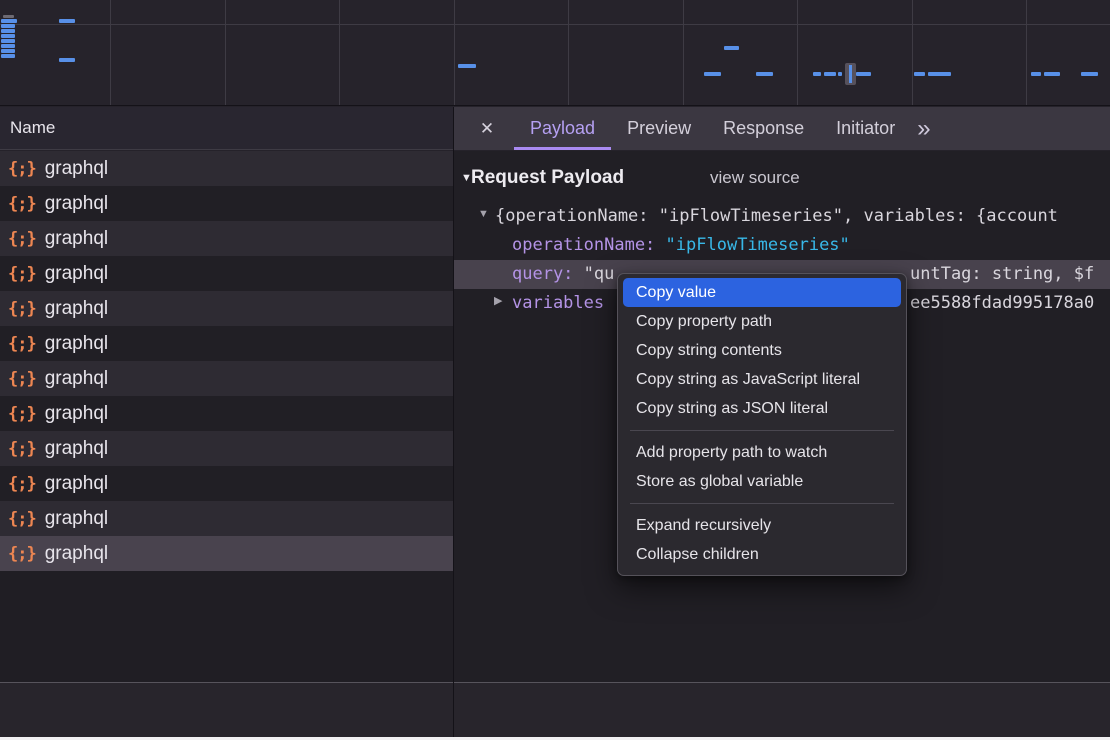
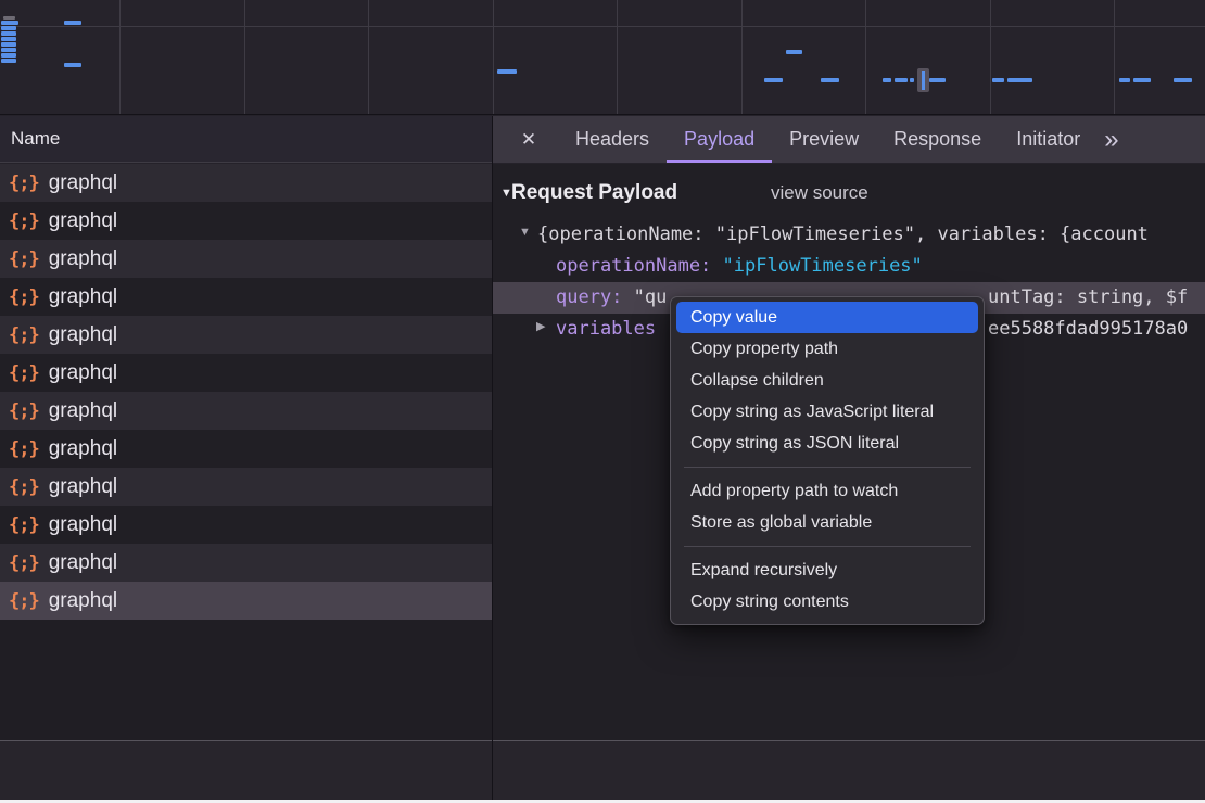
  Name
  ✕
+ Headers
  Payload
  Preview
  Response
  Initiator
  »
  {;}
  graphql
  {;}
  graphql
  {;}
  graphql
  {;}
  graphql
  {;}
  graphql
  {;}
  graphql
  {;}
  graphql
  {;}
  graphql
  {;}
  graphql
  {;}
  graphql
  {;}
  graphql
  {;}
  graphql
  ▼
  Request Payload
  view source
  ▼
  {operationName: "ipFlowTimeseries", variables: {account
  operationName: "ipFlowTimeseries"
  query: "qu
  untTag: string, $f
  ▶
  variables
  ee5588fdad995178a0
  Copy value
  Copy property path
- Copy string contents
+ Collapse children
  Copy string as JavaScript literal
  Copy string as JSON literal
  Add property path to watch
  Store as global variable
  Expand recursively
- Collapse children
+ Copy string contents
